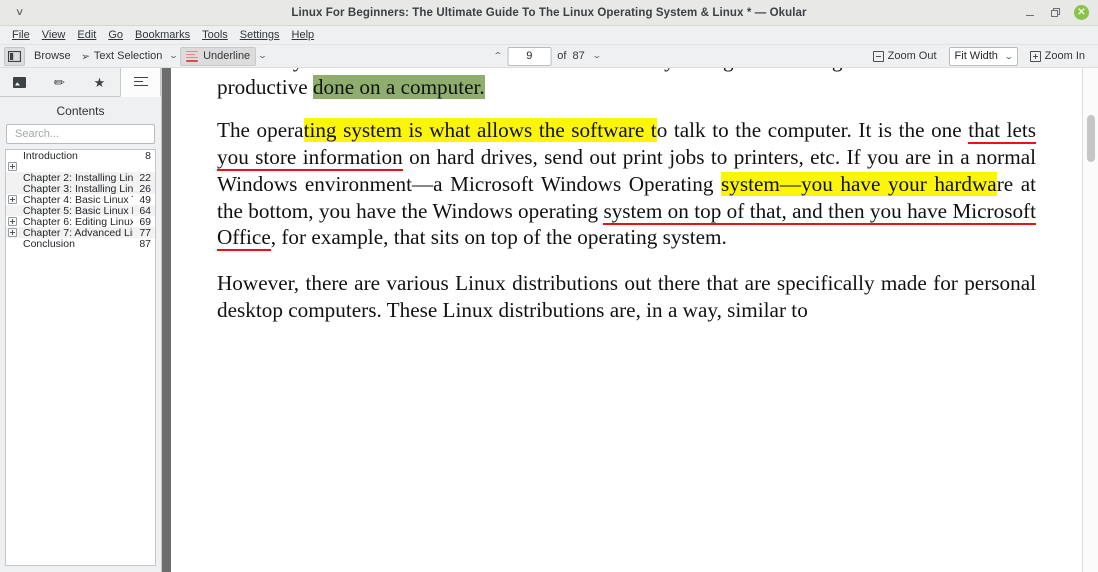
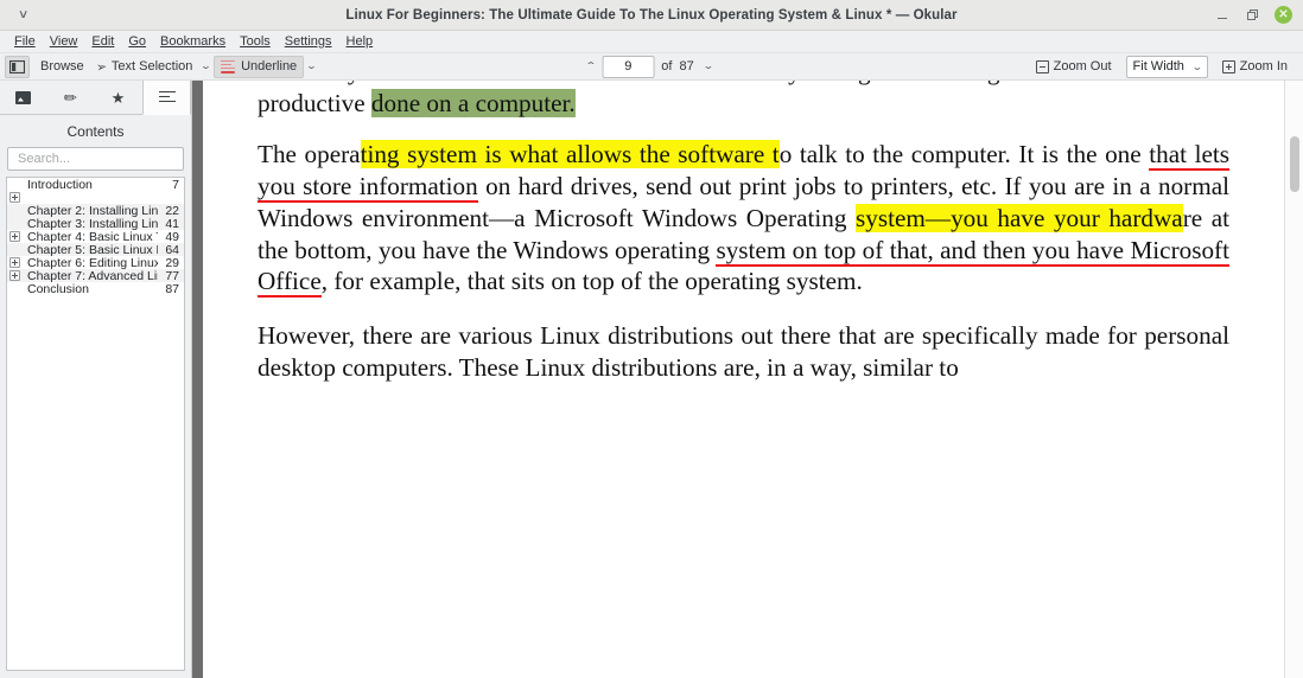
  ∨
  Linux For Beginners: The Ultimate Guide To The Linux Operating System & Linux * — Okular
  ✕
  File
  View
  Edit
  Go
  Bookmarks
  Tools
  Settings
  Help
  Browse
  Text Selection
  ⌄
  Underline
  ⌄
  ⌃
  9
  of
  87
  ⌄
  Zoom Out
  Fit Width
  ⌄
  Zoom In
  ★
  Contents
  Search...
  Introduction
- 8
+ 7
  Chapter 2: Installing Lin
  22
  Chapter 3: Installing Lin
- 26
+ 41
  Chapter 4: Basic Linux
  49
  Chapter 5: Basic Linux
  64
  Chapter 6: Editing Linux
- 69
+ 29
  Chapter 7: Advanced Li
  77
  Conclusion
  87
  productive done on a computer.
  The operating system is what allows the software to talk to the computer. It is the one that lets you store information on hard drives, send out print jobs to printers, etc. If you are in a normal Windows environment—a Microsoft Windows Operating system—you have your hardware at the bottom, you have the Windows operating system on top of that, and then you have Microsoft Office, for example, that sits on top of the operating system.
  However, there are various Linux distributions out there that are specifically made for personal desktop computers. These Linux distributions are, in a way, similar to
